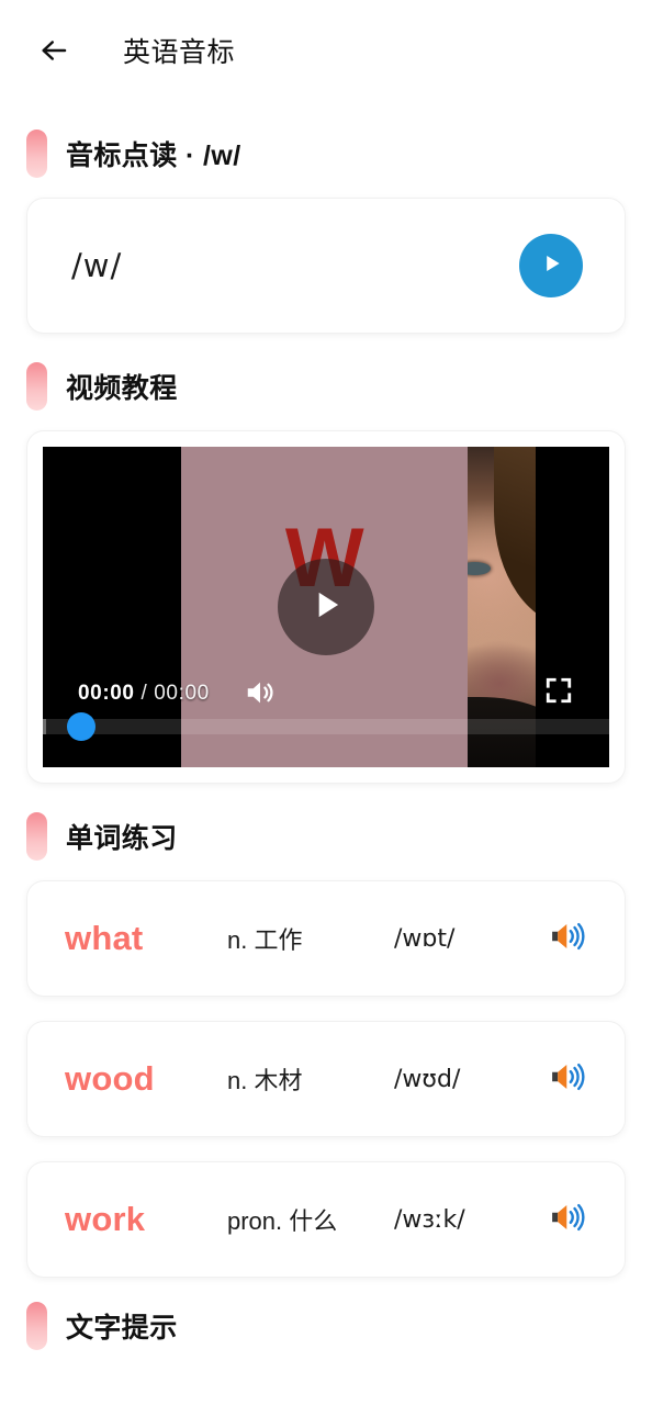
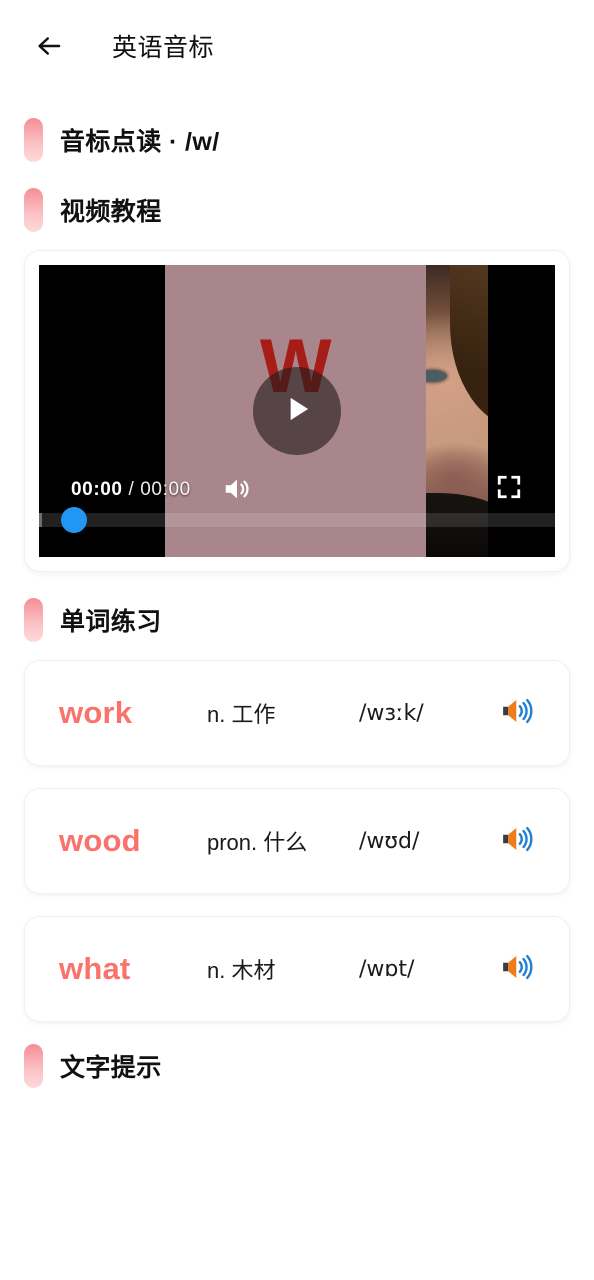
  英语音标
  音标点读 · /w/
- /w/
  视频教程
  W
  00:00 / 00:00
  单词练习
- what
+ work
  n. 工作
- /wɒt/
+ /wɜːk/
  wood
- n. 木材
+ pron. 什么
  /wʊd/
- work
+ what
- pron. 什么
+ n. 木材
- /wɜːk/
+ /wɒt/
  文字提示
